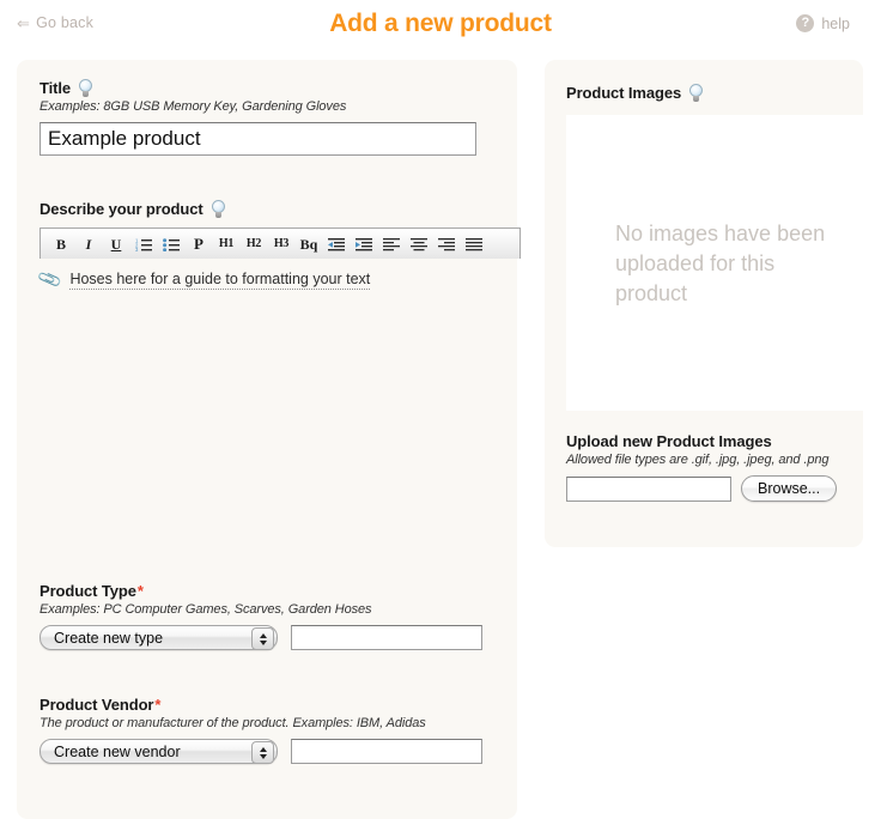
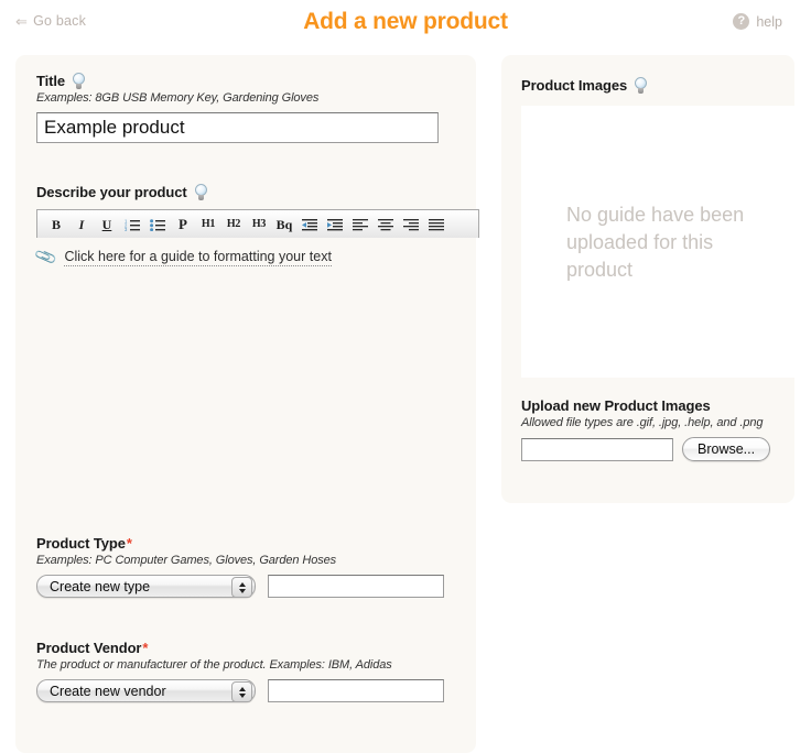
  ⇐
  Go back
  Add a new product
  ?
  help
  Title
  Examples: 8GB USB Memory Key, Gardening Gloves
  Example product
  Describe your product
  B
  I
  U
  P
  H1
  H2
  H3
  Bq
- Hoses here for a guide to formatting your text
+ Click here for a guide to formatting your text
  Product Type
  *
- Examples: PC Computer Games, Scarves, Garden Hoses
+ Examples: PC Computer Games, Gloves, Garden Hoses
  Create new type
  Product Vendor
  *
  The product or manufacturer of the product. Examples: IBM, Adidas
  Create new vendor
  Product Images
  Upload new Product Images
- Allowed file types are .gif, .jpg, .jpeg, and .png
+ Allowed file types are .gif, .jpg, .help, and .png
  Browse...
- No images have been uploaded for this product
+ No guide have been uploaded for this product
